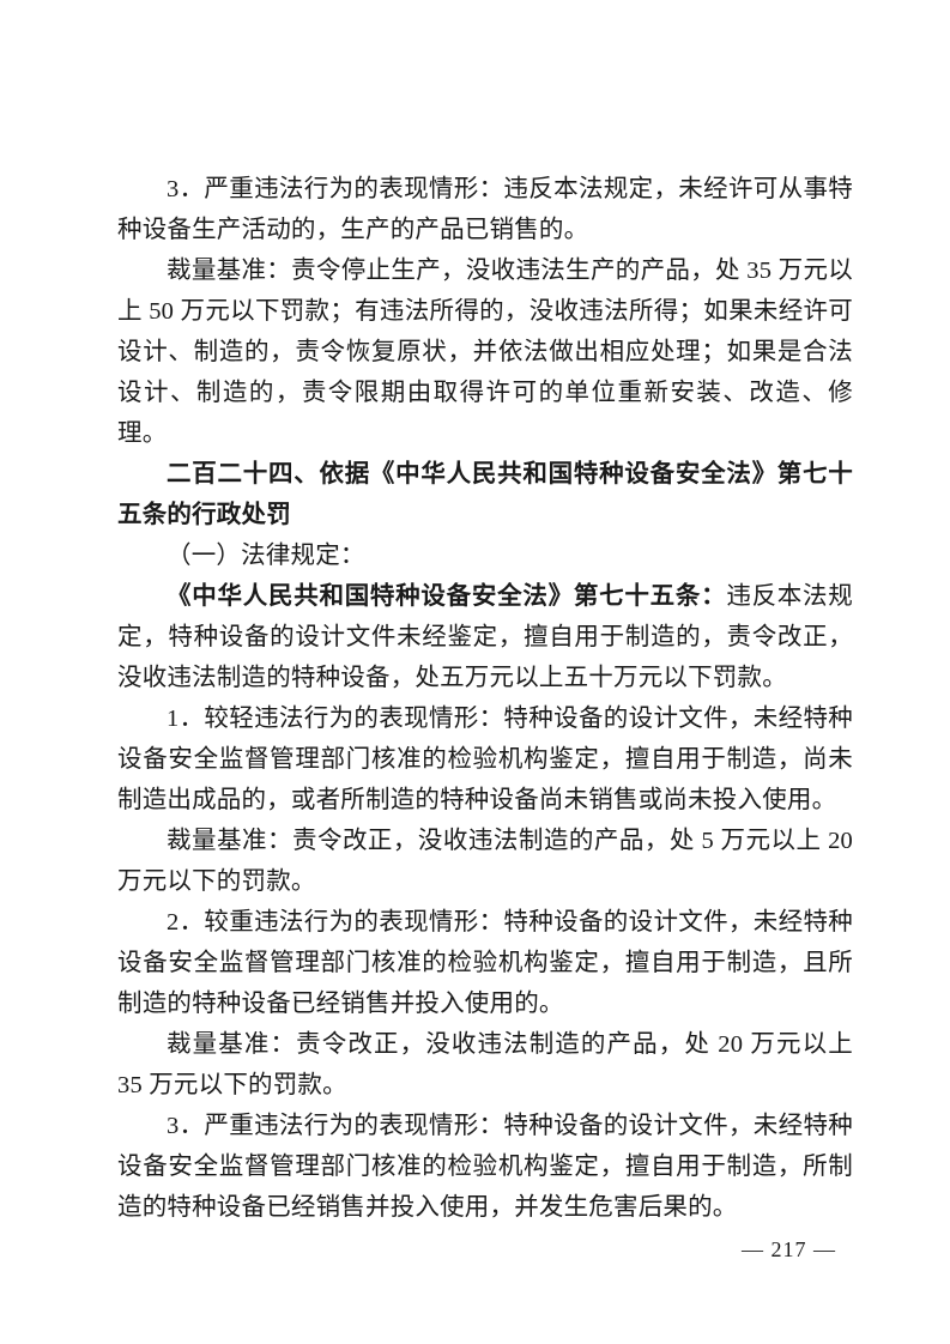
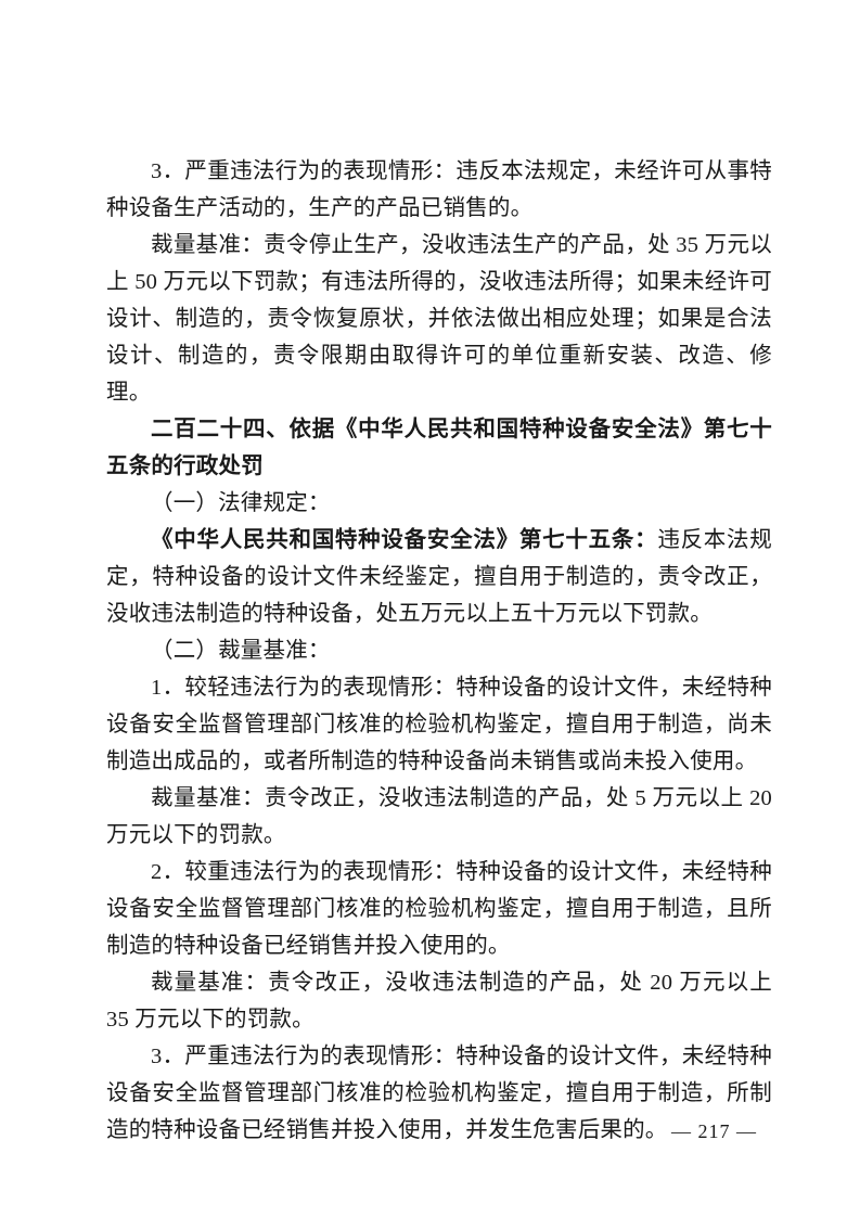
  3．严重违法行为的表现情形：违反本法规定，未经许可从事特种设备生产活动的，生产的产品已销售的。
  裁量基准：责令停止生产，没收违法生产的产品，处 35 万元以上 50 万元以下罚款；有违法所得的，没收违法所得；如果未经许可设计、制造的，责令恢复原状，并依法做出相应处理；如果是合法设计、制造的，责令限期由取得许可的单位重新安装、改造、修理。
  二百二十四、依据《中华人民共和国特种设备安全法》第七十五条的行政处罚
  （一）法律规定：
  《中华人民共和国特种设备安全法》第七十五条：违反本法规定，特种设备的设计文件未经鉴定，擅自用于制造的，责令改正，没收违法制造的特种设备，处五万元以上五十万元以下罚款。
+ （二）裁量基准：
  1．较轻违法行为的表现情形：特种设备的设计文件，未经特种设备安全监督管理部门核准的检验机构鉴定，擅自用于制造，尚未制造出成品的，或者所制造的特种设备尚未销售或尚未投入使用。
  裁量基准：责令改正，没收违法制造的产品，处 5 万元以上 20 万元以下的罚款。
  2．较重违法行为的表现情形：特种设备的设计文件，未经特种设备安全监督管理部门核准的检验机构鉴定，擅自用于制造，且所制造的特种设备已经销售并投入使用的。
  裁量基准：责令改正，没收违法制造的产品，处 20 万元以上 35 万元以下的罚款。
  3．严重违法行为的表现情形：特种设备的设计文件，未经特种设备安全监督管理部门核准的检验机构鉴定，擅自用于制造，所制造的特种设备已经销售并投入使用，并发生危害后果的。
  — 217 —
